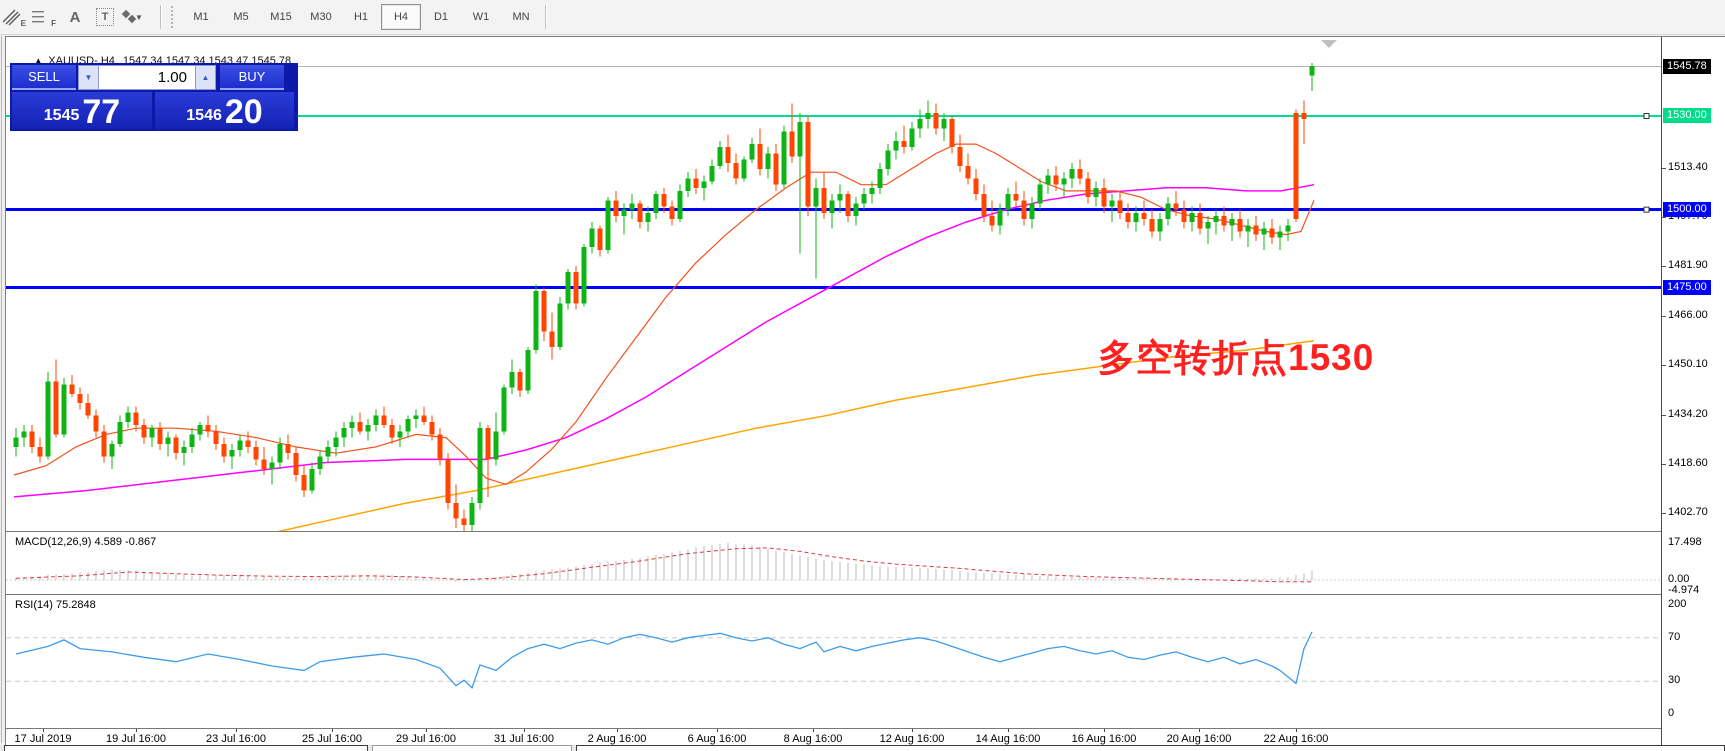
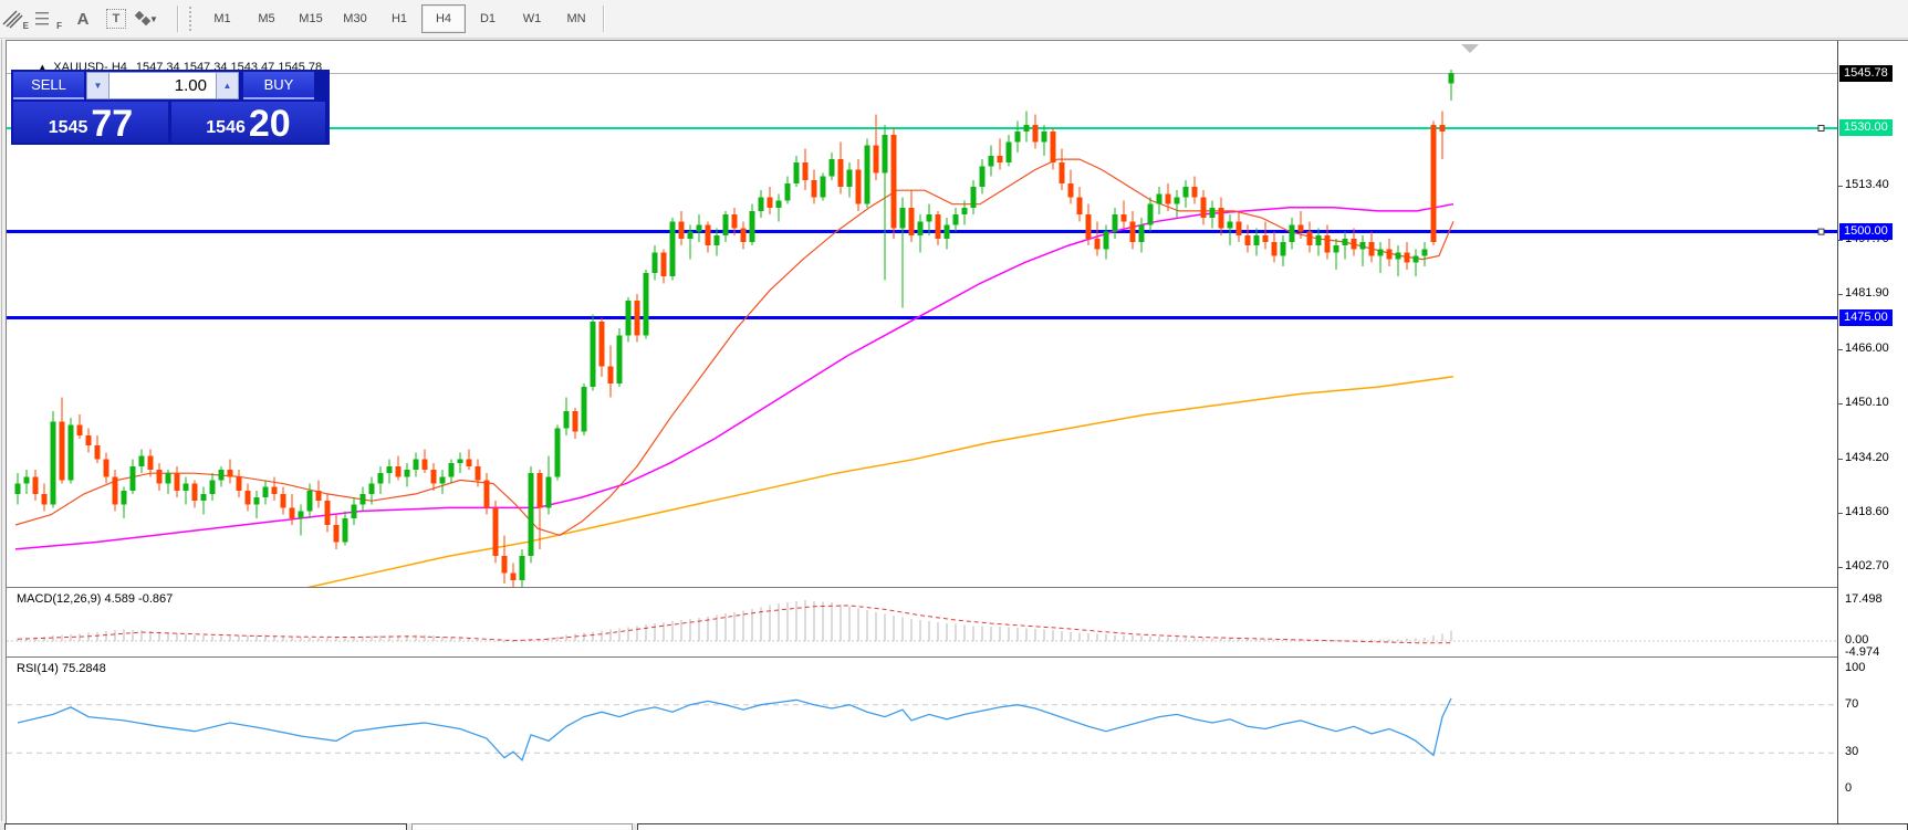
  E
  F
  A
  T
  ▼
  M1
  M5
  M15
  M30
  H1
  H4
  D1
  W1
  MN
  ▲ XAUUSD-,H4 1547.34 1547.34 1543.47 1545.78
  SELL
  ▼
  1.00
  ▲
  BUY
  1545
  77
  1546
  20
- 多空转折点1530
  MACD(12,26,9) 4.589 -0.867
  RSI(14) 75.2848
- 17 Jul 2019
- 19 Jul 16:00
- 23 Jul 16:00
- 25 Jul 16:00
- 29 Jul 16:00
- 31 Jul 16:00
- 2 Aug 16:00
- 6 Aug 16:00
- 8 Aug 16:00
- 12 Aug 16:00
- 14 Aug 16:00
- 16 Aug 16:00
- 20 Aug 16:00
- 22 Aug 16:00
  1513.40
  1481.90
  1466.00
  1450.10
  1434.20
  1418.60
  1402.70
  1545.78
  1530.00
  1500.00
  1475.00
  17.498
  0.00
  -4.974
- 200
+ 100
  70
  30
  0
